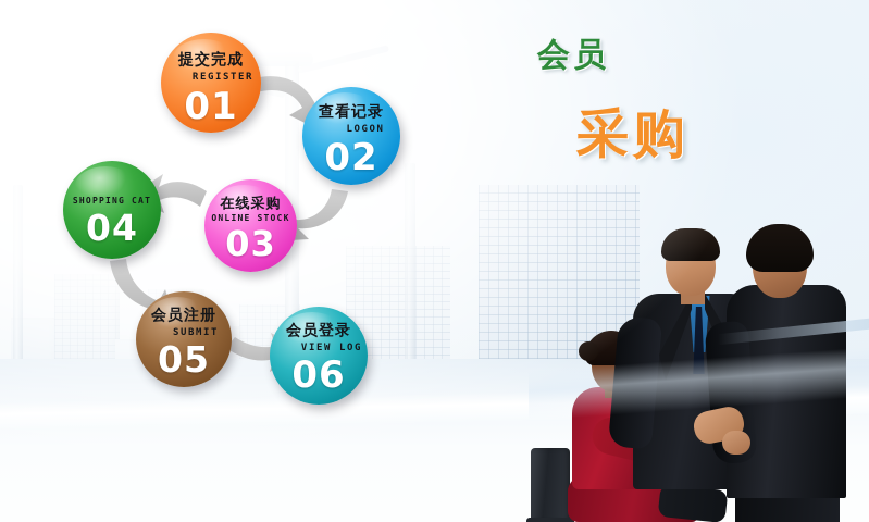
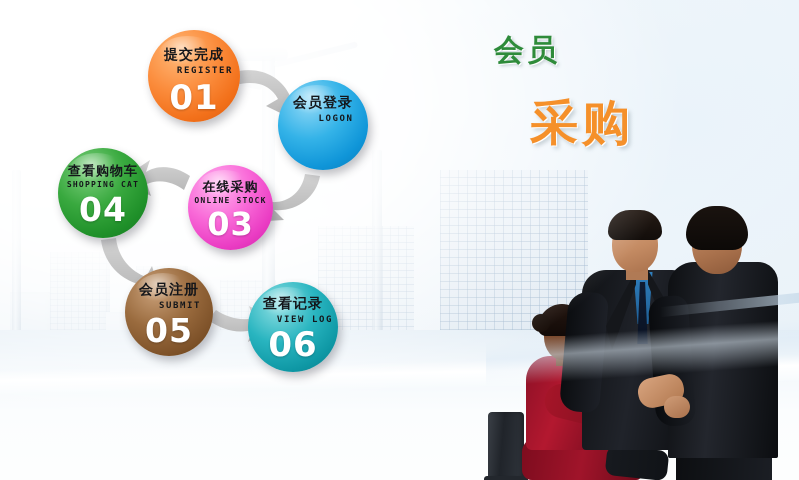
  提交完成
  REGISTER
  01
- 查看记录
+ 会员登录
  LOGON
- 02
  在线采购
  ONLINE STOCK
  03
+ 查看购物车
  SHOPPING CAT
  04
  会员注册
  SUBMIT
  05
- 会员登录
+ 查看记录
  VIEW LOG
  06
  会员
  采购
